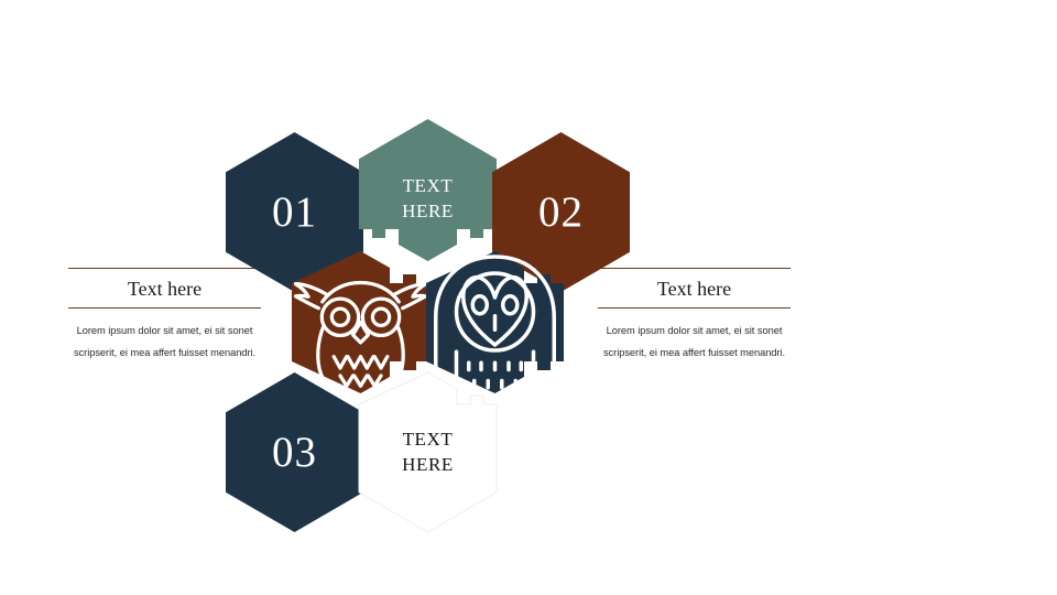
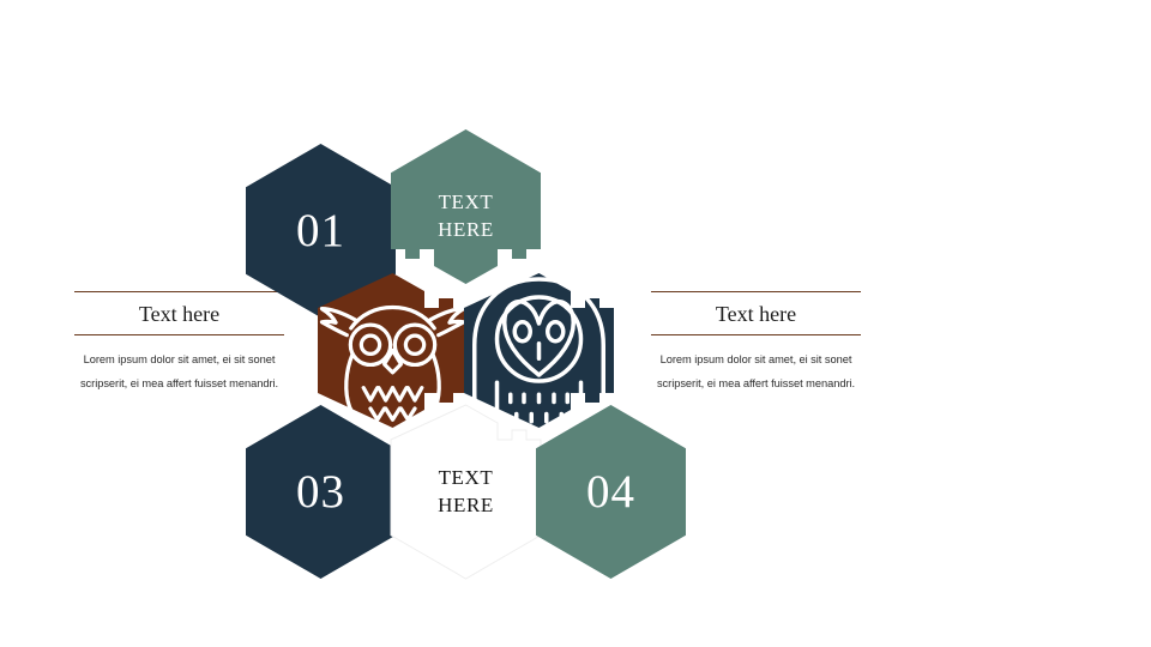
  Text here
  Lorem ipsum dolor sit amet, ei sit sonet scripserit, ei mea affert fuisset menandri.
  Text here
  Lorem ipsum dolor sit amet, ei sit sonet scripserit, ei mea affert fuisset menandri.
  01
  TEXT
  HERE
- 02
  03
  TEXT
  HERE
+ 04
